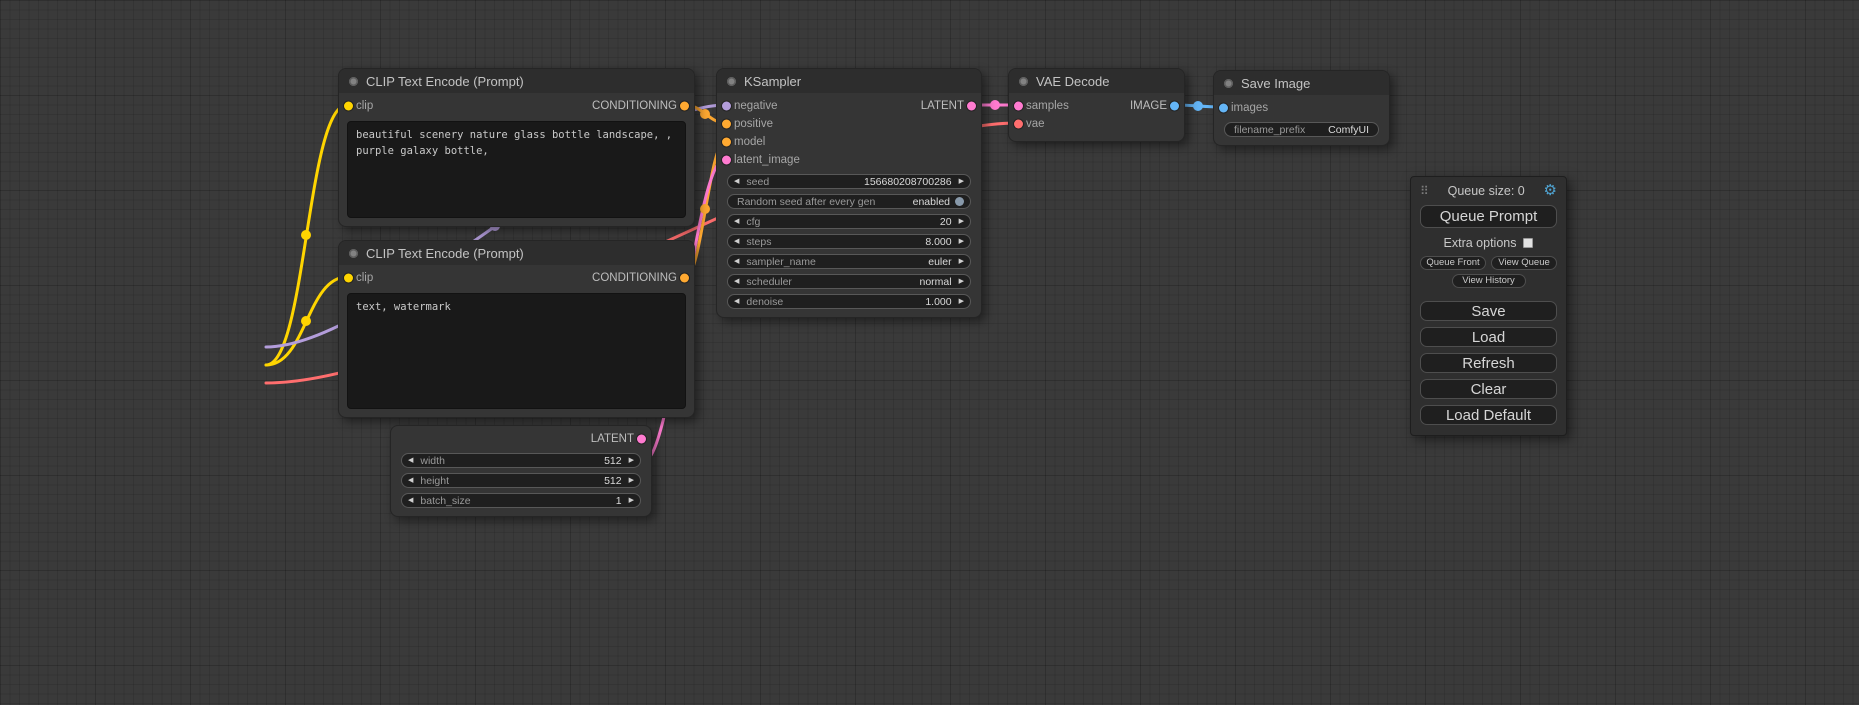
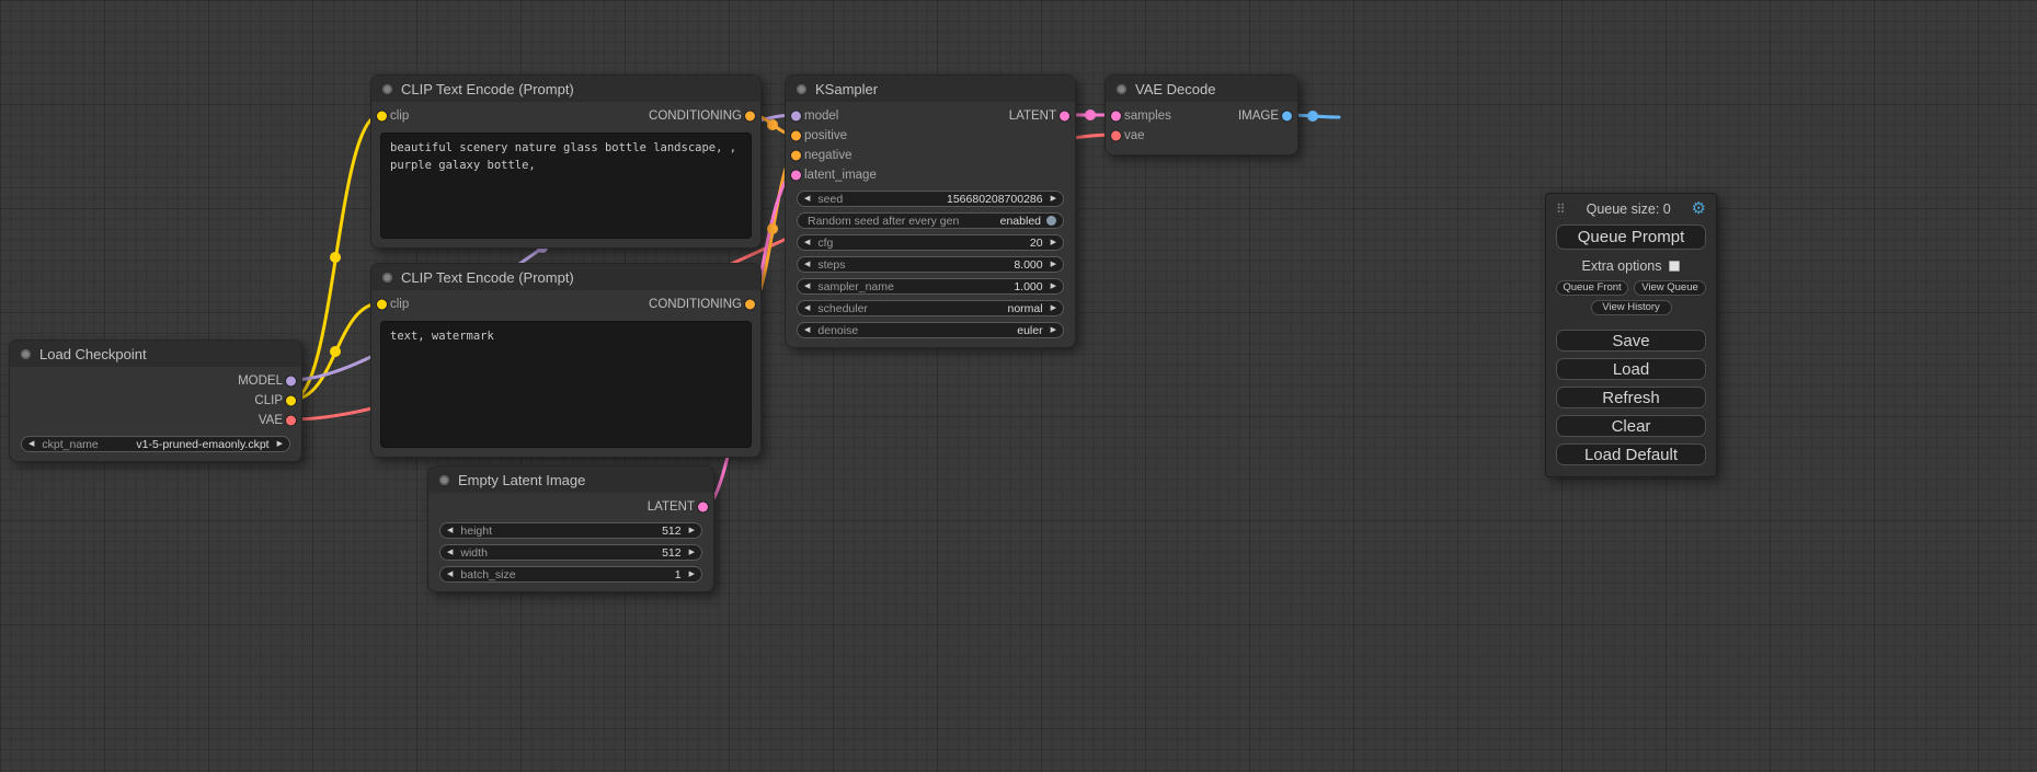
+ Load Checkpoint
+ MODEL
+ CLIP
+ VAE
+ ckpt_name
+ v1-5-pruned-emaonly.ckpt
  CLIP Text Encode (Prompt)
  clip
  CONDITIONING
  CLIP Text Encode (Prompt)
  clip
  CONDITIONING
  text, watermark
+ Empty Latent Image
  LATENT
- width
+ height
  512
- height
+ width
  512
  batch_size
  1
  KSampler
- negative
+ model
  LATENT
  positive
- model
+ negative
  latent_image
  seed
  156680208700286
  Random seed after every gen
  enabled
  cfg
  20
  steps
  8.000
  sampler_name
- euler
+ 1.000
  scheduler
  normal
  denoise
- 1.000
+ euler
  VAE Decode
  samples
  IMAGE
  vae
- Save Image
- images
- filename_prefix
- ComfyUI
  ⠿
  Queue size: 0
  ⚙
  Queue Prompt
  Extra options
  Queue Front
  View Queue
  View History
  Save
  Load
  Refresh
  Clear
  Load Default
